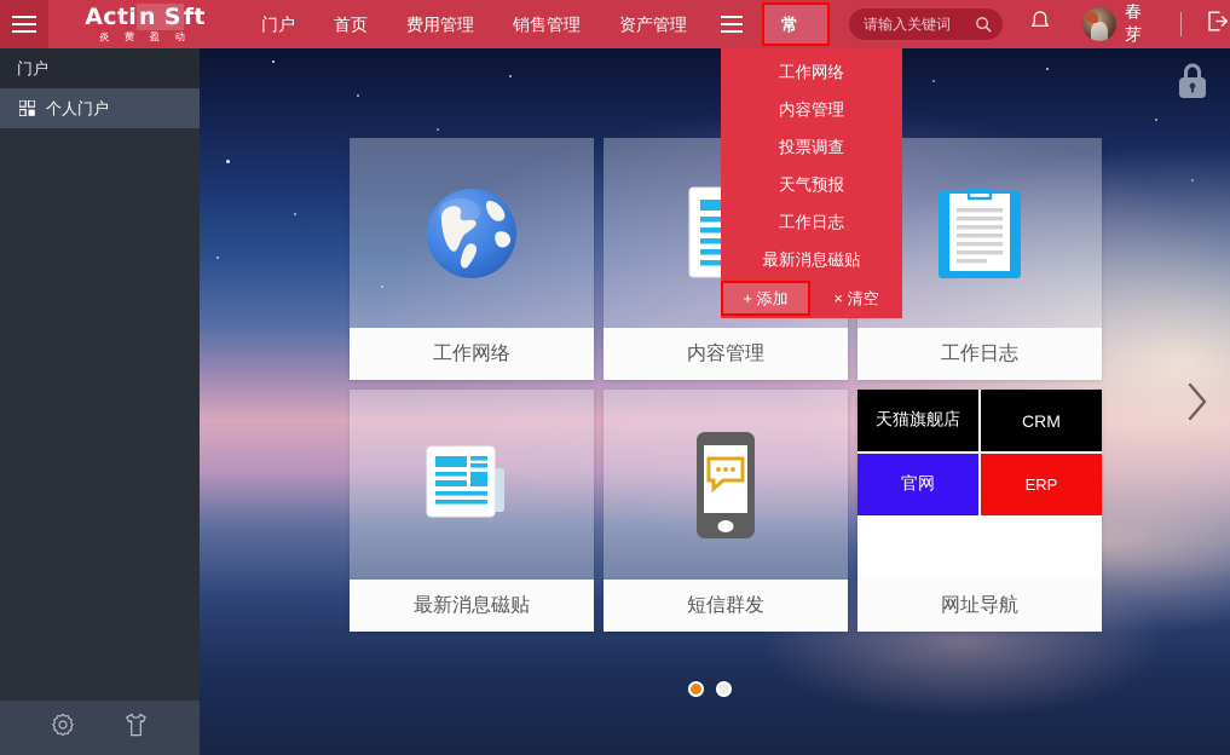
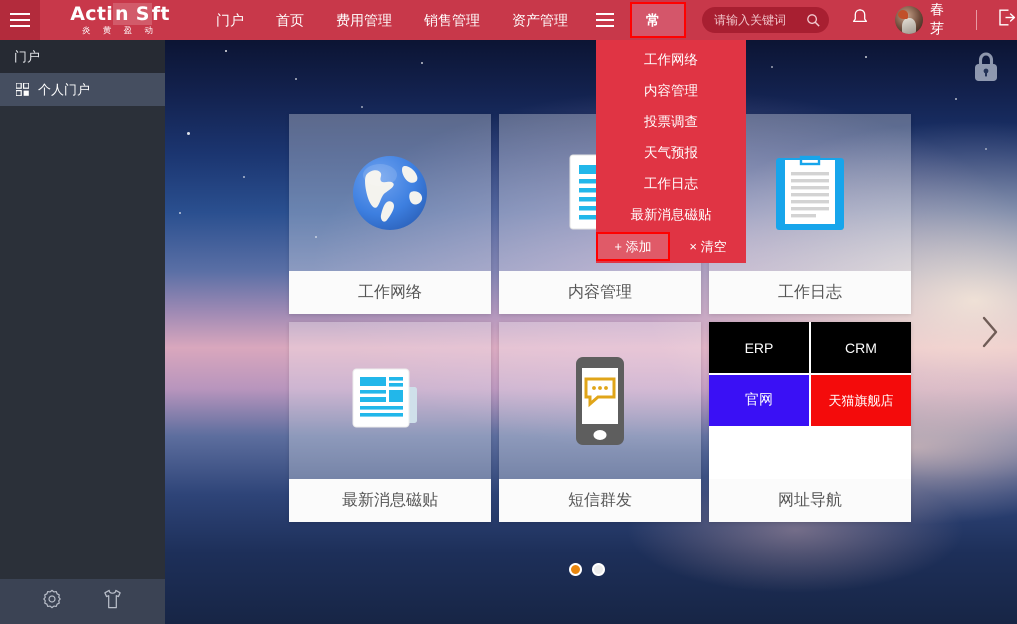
  Actin Sft
  炎 黄 盈 动
  门户
  首页
  费用管理
  销售管理
  资产管理
  请输入关键词
  春芽
  门户
  个人门户
  工作网络
  内容管理
  工作日志
  最新消息磁贴
  短信群发
- 天猫旗舰店
+ ERP
  CRM
  官网
- ERP
+ 天猫旗舰店
  网址导航
  工作网络
  内容管理
  投票调查
  天气预报
  工作日志
  最新消息磁贴
  + 添加
  × 清空
